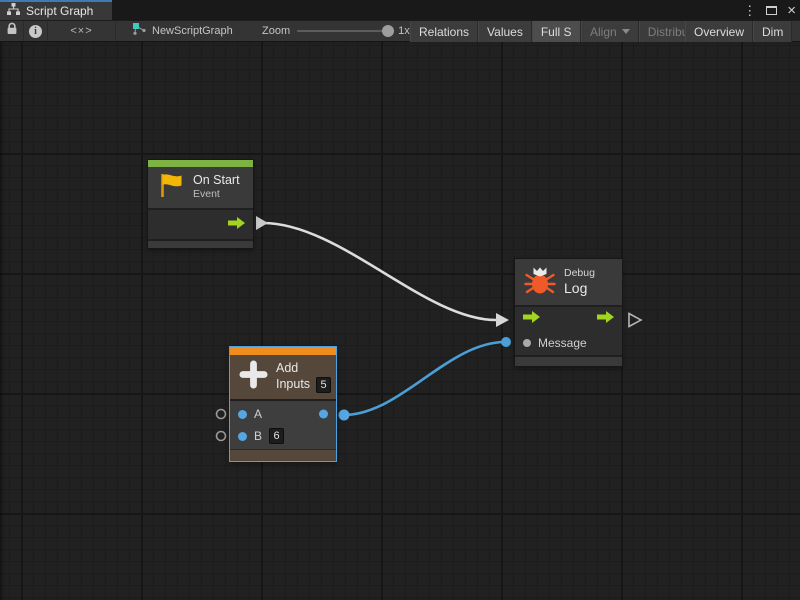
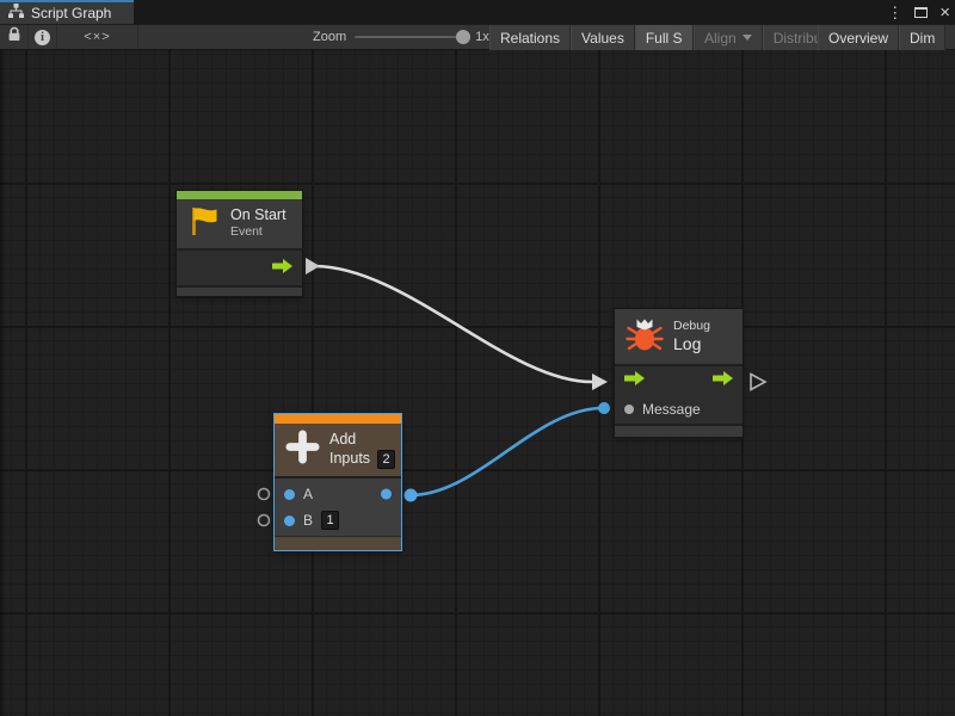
  Script Graph
  ⋮
  ×
  i
  <×>
- NewScriptGraph
  Zoom
  1x
  Relations
  Values
  Full S
  Align
  Distrib
  Overview
  Dim
  On Start
  Event
  Debug
  Log
  Message
  Add
  Inputs
- 5
+ 2
  A
  B
- 6
+ 1
